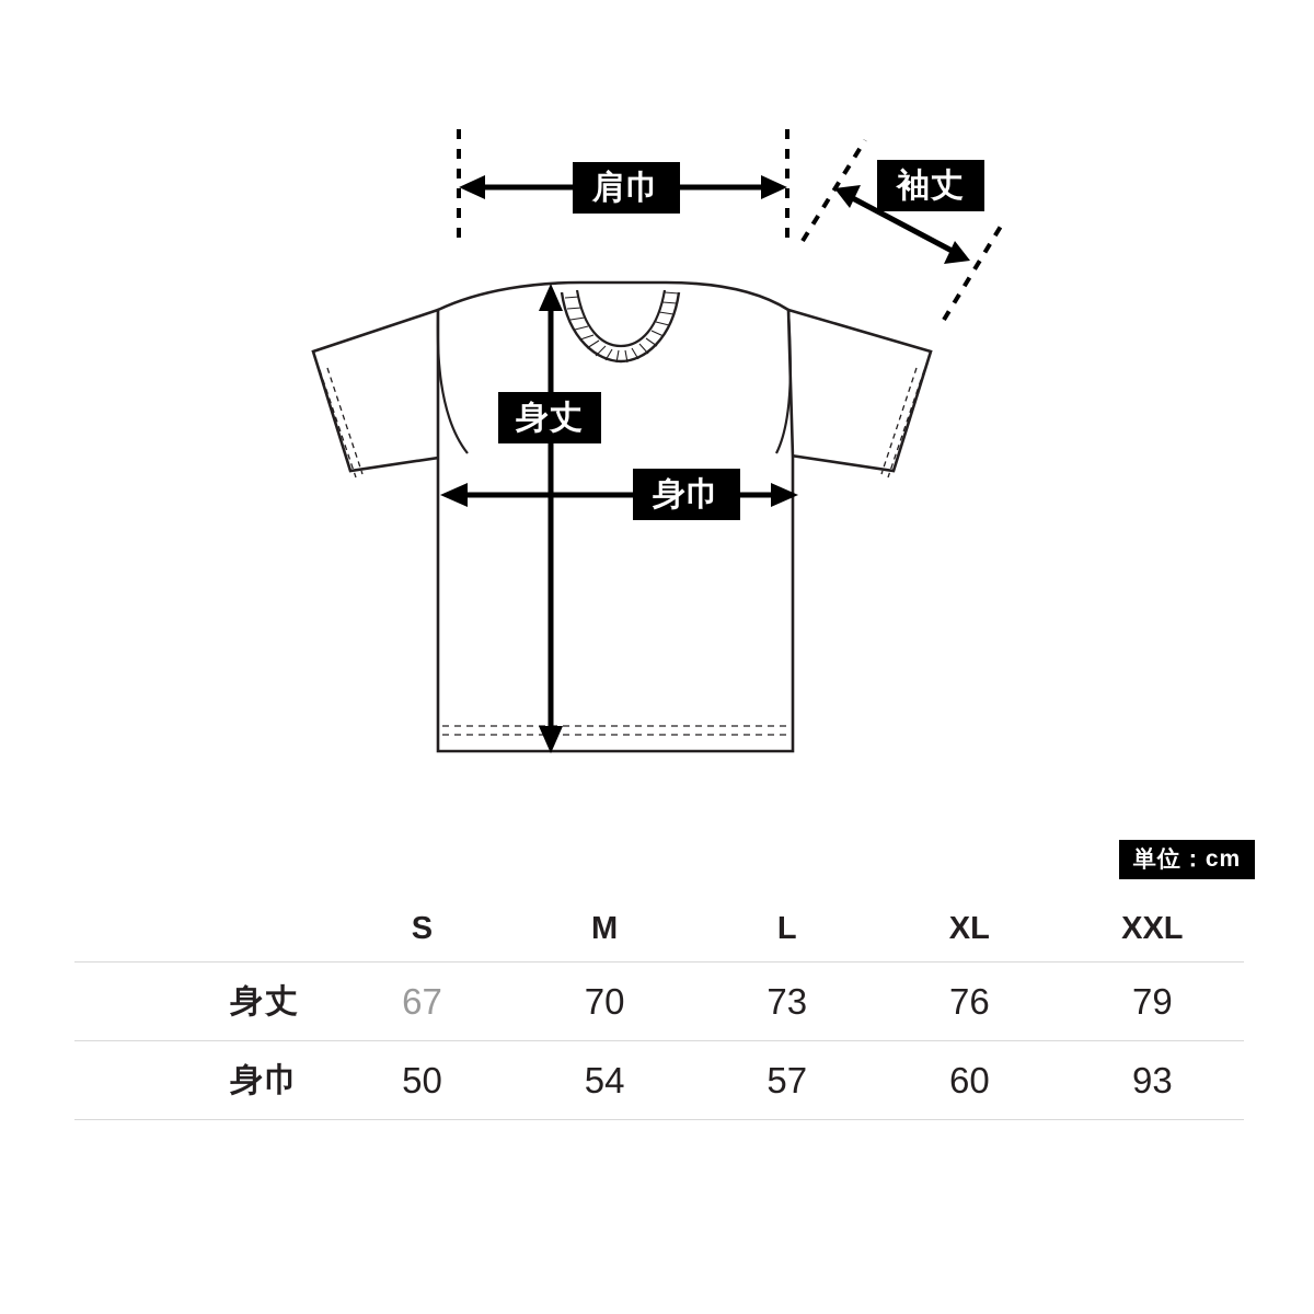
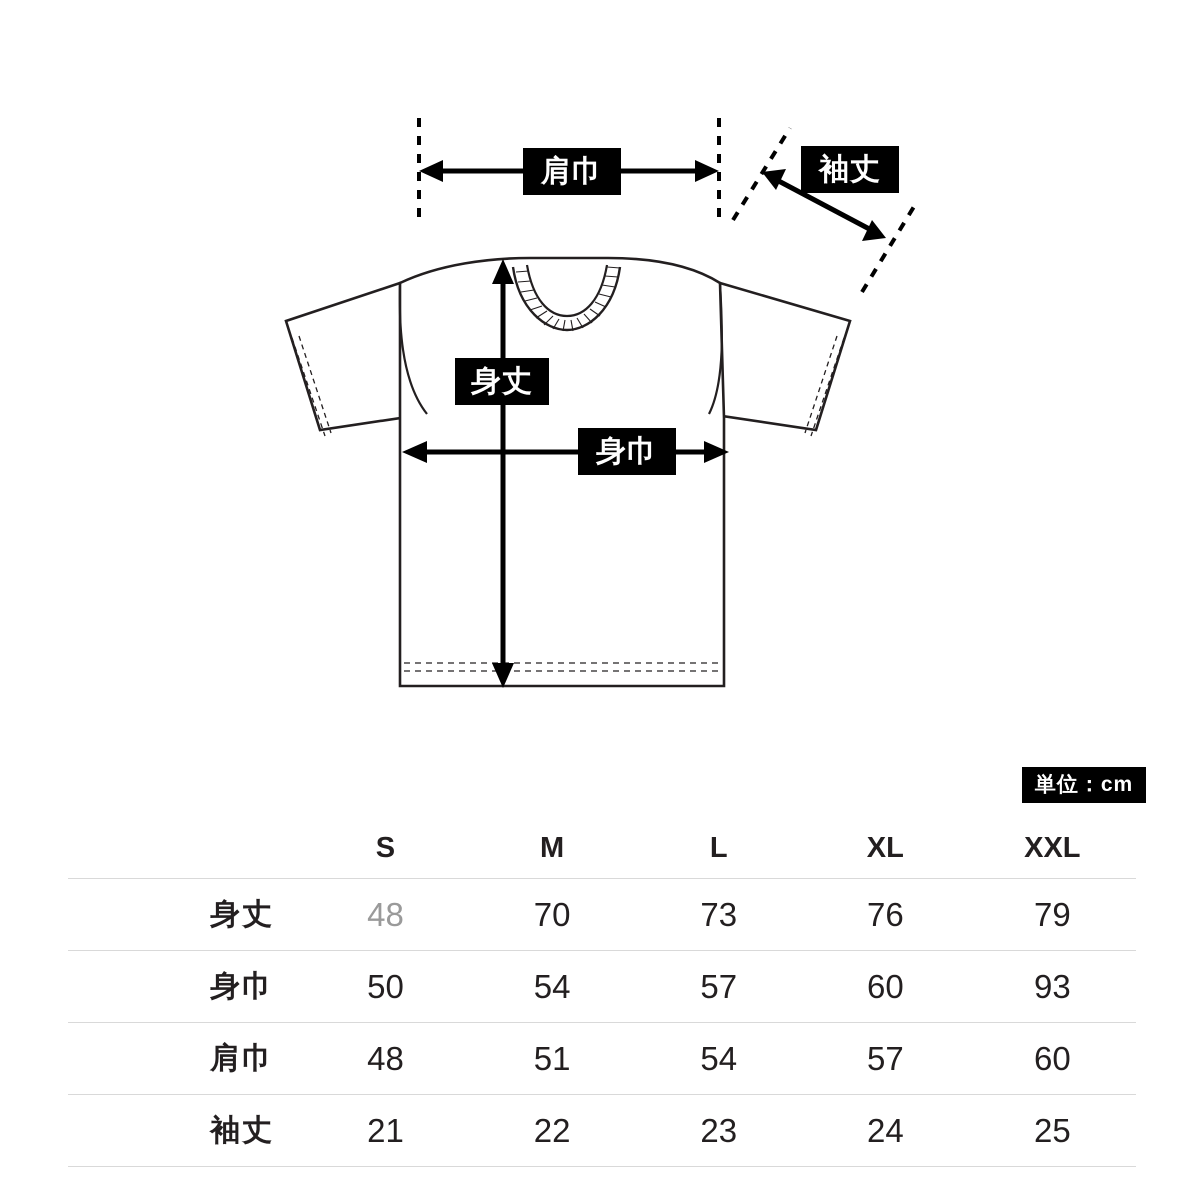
  肩巾
  袖丈
  身丈
  身巾
  単位：cm
  	S	M	L	XL	XXL
- 身丈	67	70	73	76	79
+ 身丈	48	70	73	76	79
  身巾	50	54	57	60	93
+ 肩巾	48	51	54	57	60
+ 袖丈	21	22	23	24	25
